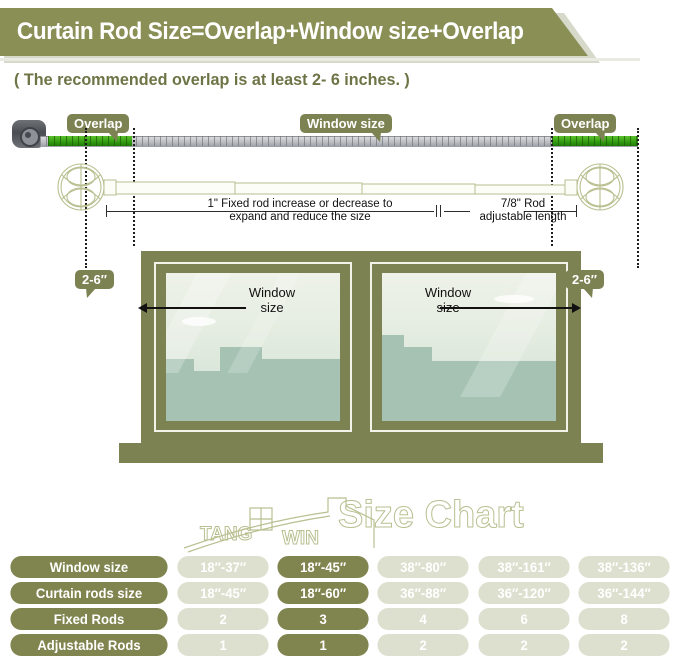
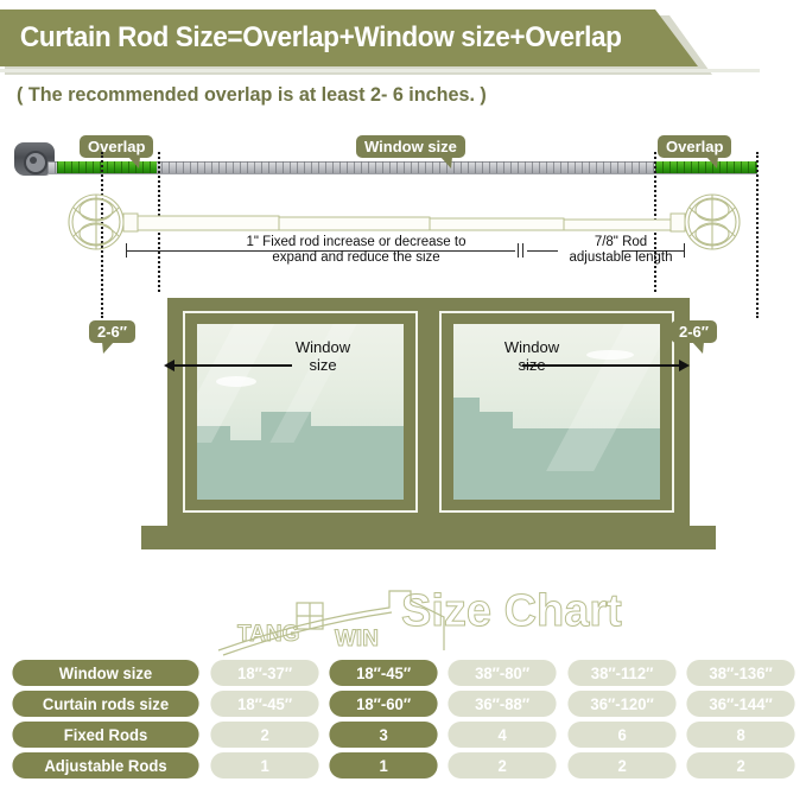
  Curtain Rod Size=Overlap+Window size+Overlap
  ( The recommended overlap is at least 2- 6 inches. )
  Overlap
  Window size
  Overlap
  1" Fixed rod increase or decrease to
  expand and reduce the size
  7/8" Rod
  adjustable length
  Window
  size
  Window
  2-6″
  2-6″
  TANG
  WIN
  Size Chart
  Window size
  18″-37″
  18″-45″
  38″-80″
- 38″-161″
+ 38″-112″
  38″-136″
  Curtain rods size
  18″-45″
  18″-60″
  36″-88″
  36″-120″
  36″-144″
  Fixed Rods
  2
  3
  4
  6
  8
  Adjustable Rods
  1
  1
  2
  2
  2
